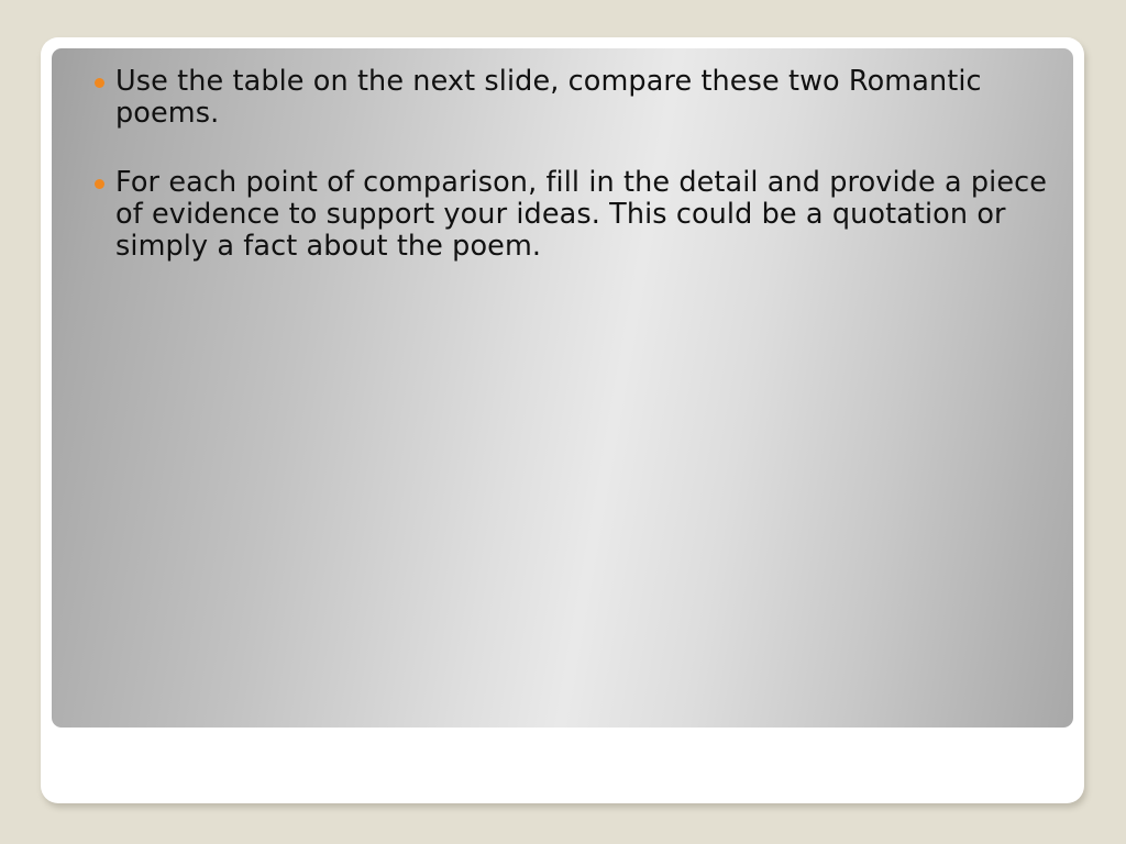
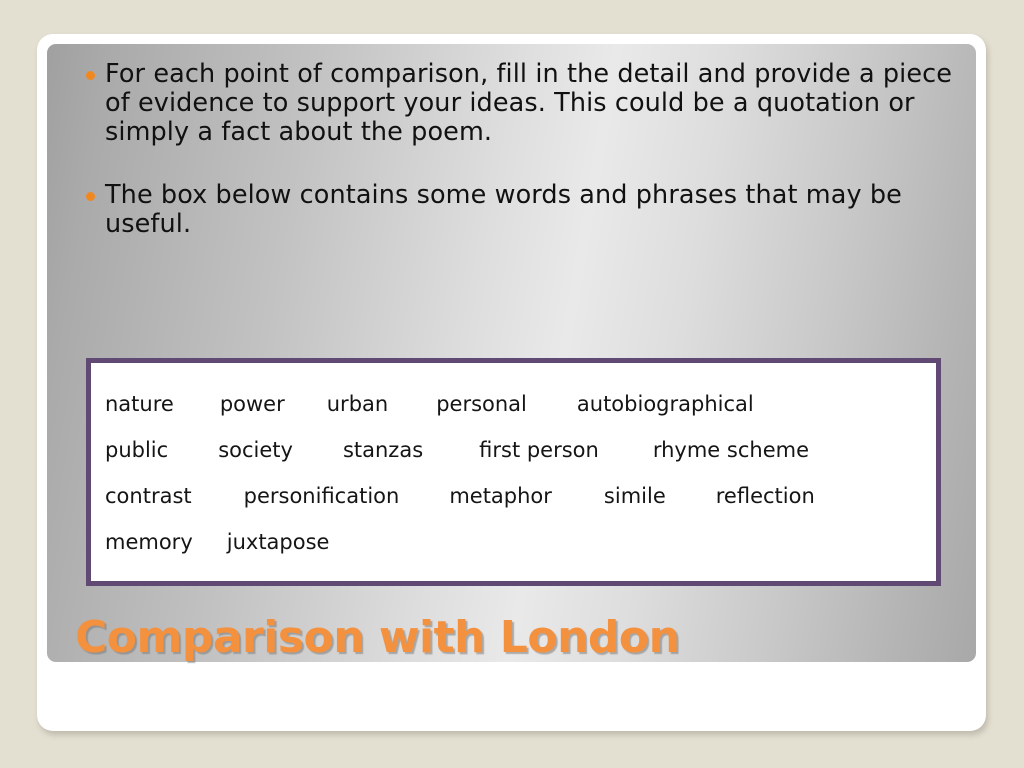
- Use the table on the next slide, compare these two Romantic poems.
  For each point of comparison, fill in the detail and provide a piece of evidence to support your ideas. This could be a quotation or simply a fact about the poem.
+ The box below contains some words and phrases that may be useful.
+ nature power urban personal autobiographical
+ public society stanzas first person rhyme scheme
+ contrast personification metaphor simile reflection
+ memory juxtapose
+ Comparison with London
